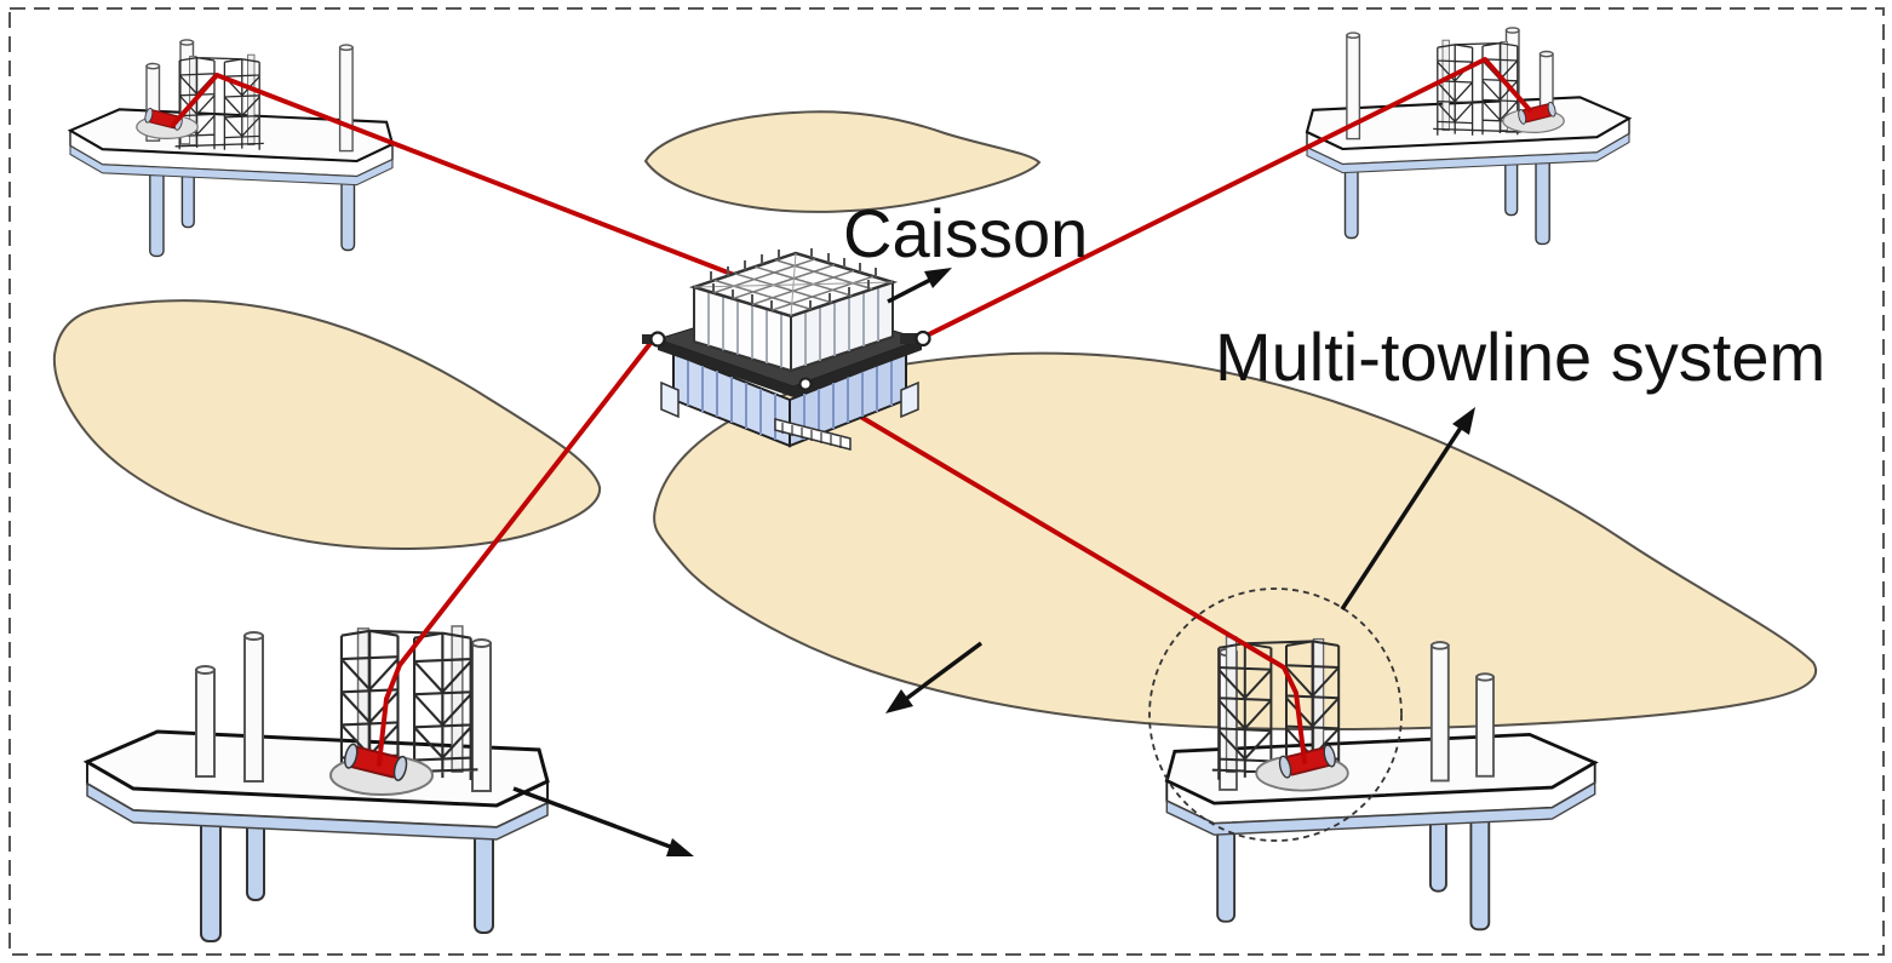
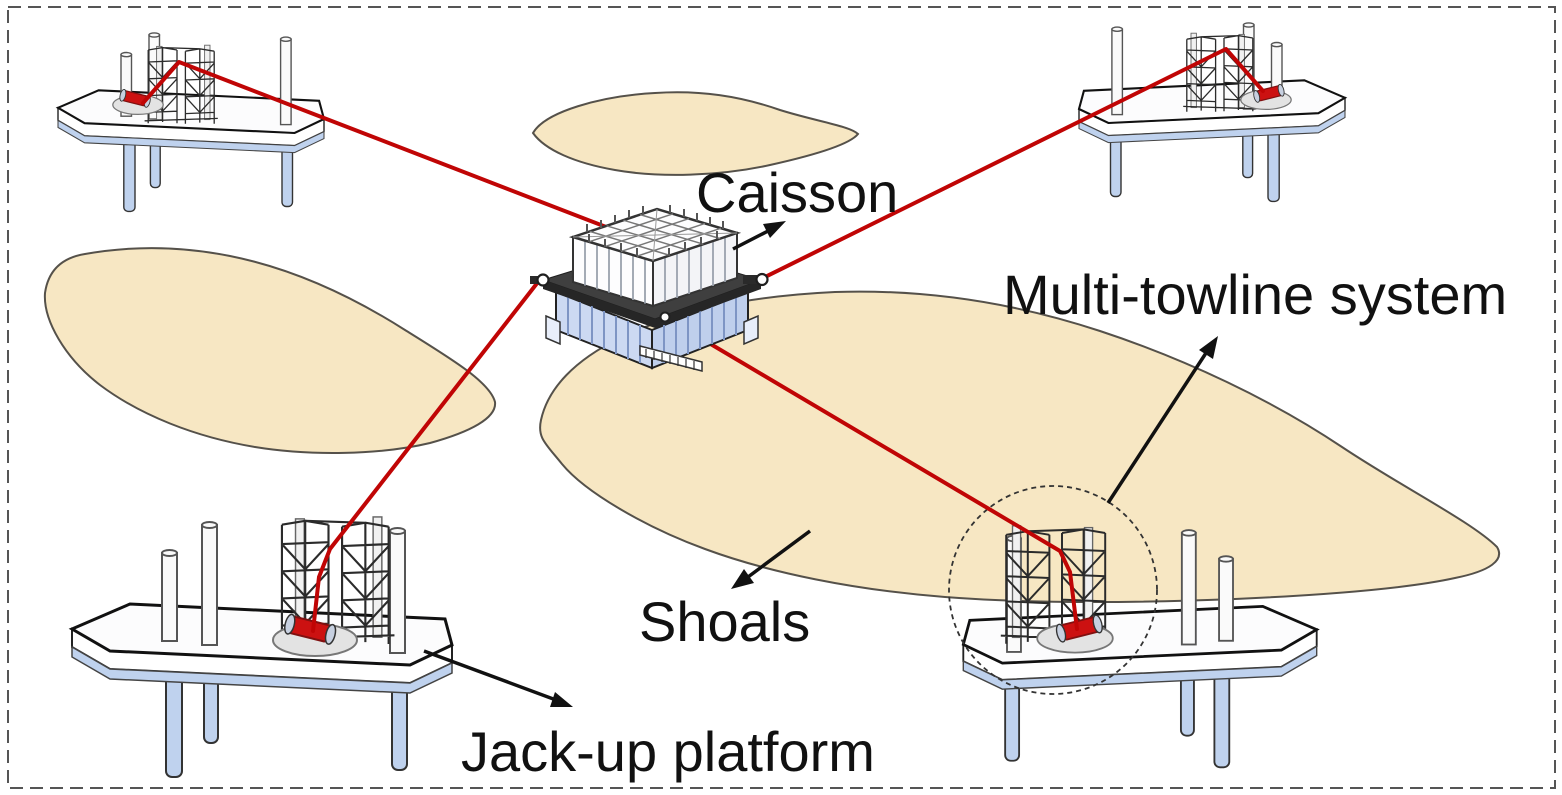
  Caisson
  Multi-towline system
+ Shoals
+ Jack-up platform
